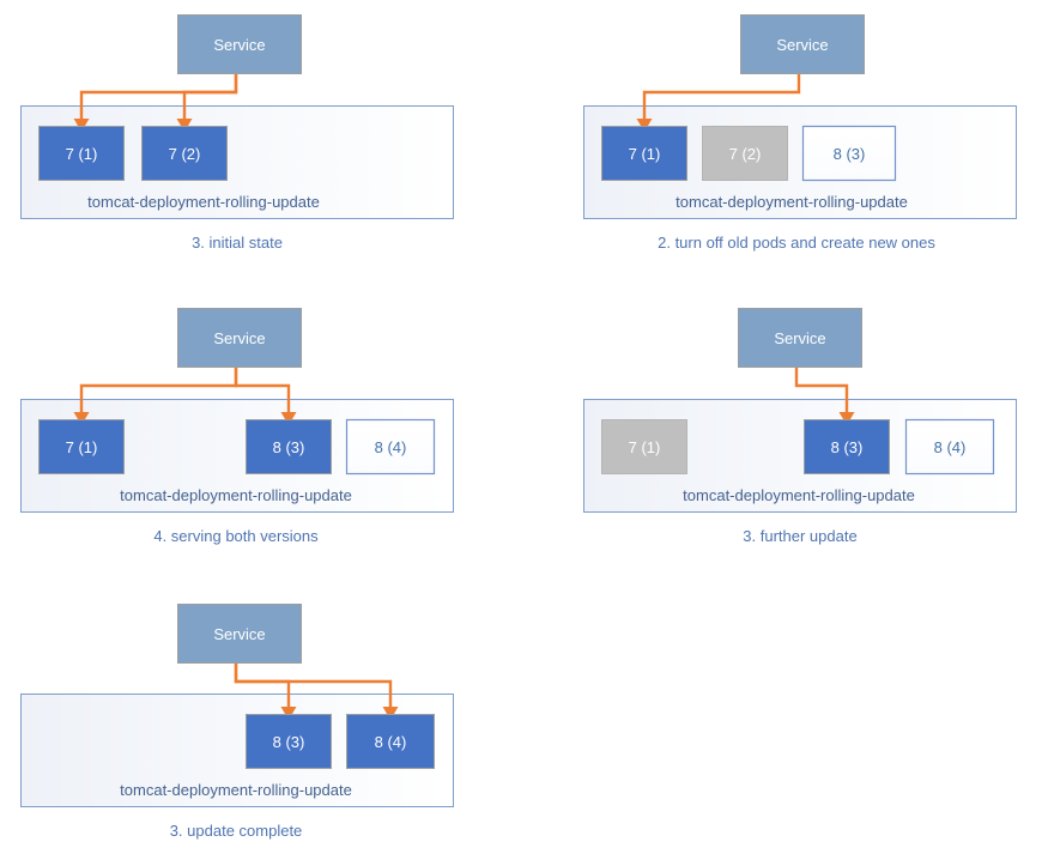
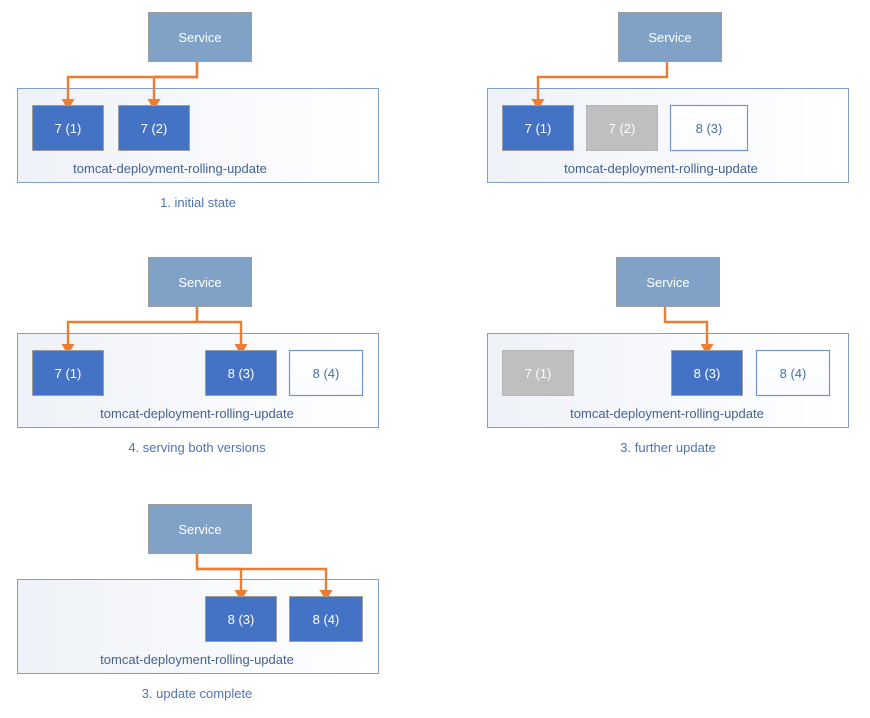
  Service
  7 (1)
  7 (2)
  tomcat-deployment-rolling-update
- 3. initial state
+ 1. initial state
  Service
  7 (1)
  7 (2)
  8 (3)
  tomcat-deployment-rolling-update
- 2. turn off old pods and create new ones
  Service
  7 (1)
  8 (3)
  8 (4)
  tomcat-deployment-rolling-update
  4. serving both versions
  Service
  7 (1)
  8 (3)
  8 (4)
  tomcat-deployment-rolling-update
  3. further update
  Service
  8 (3)
  8 (4)
  tomcat-deployment-rolling-update
  3. update complete
